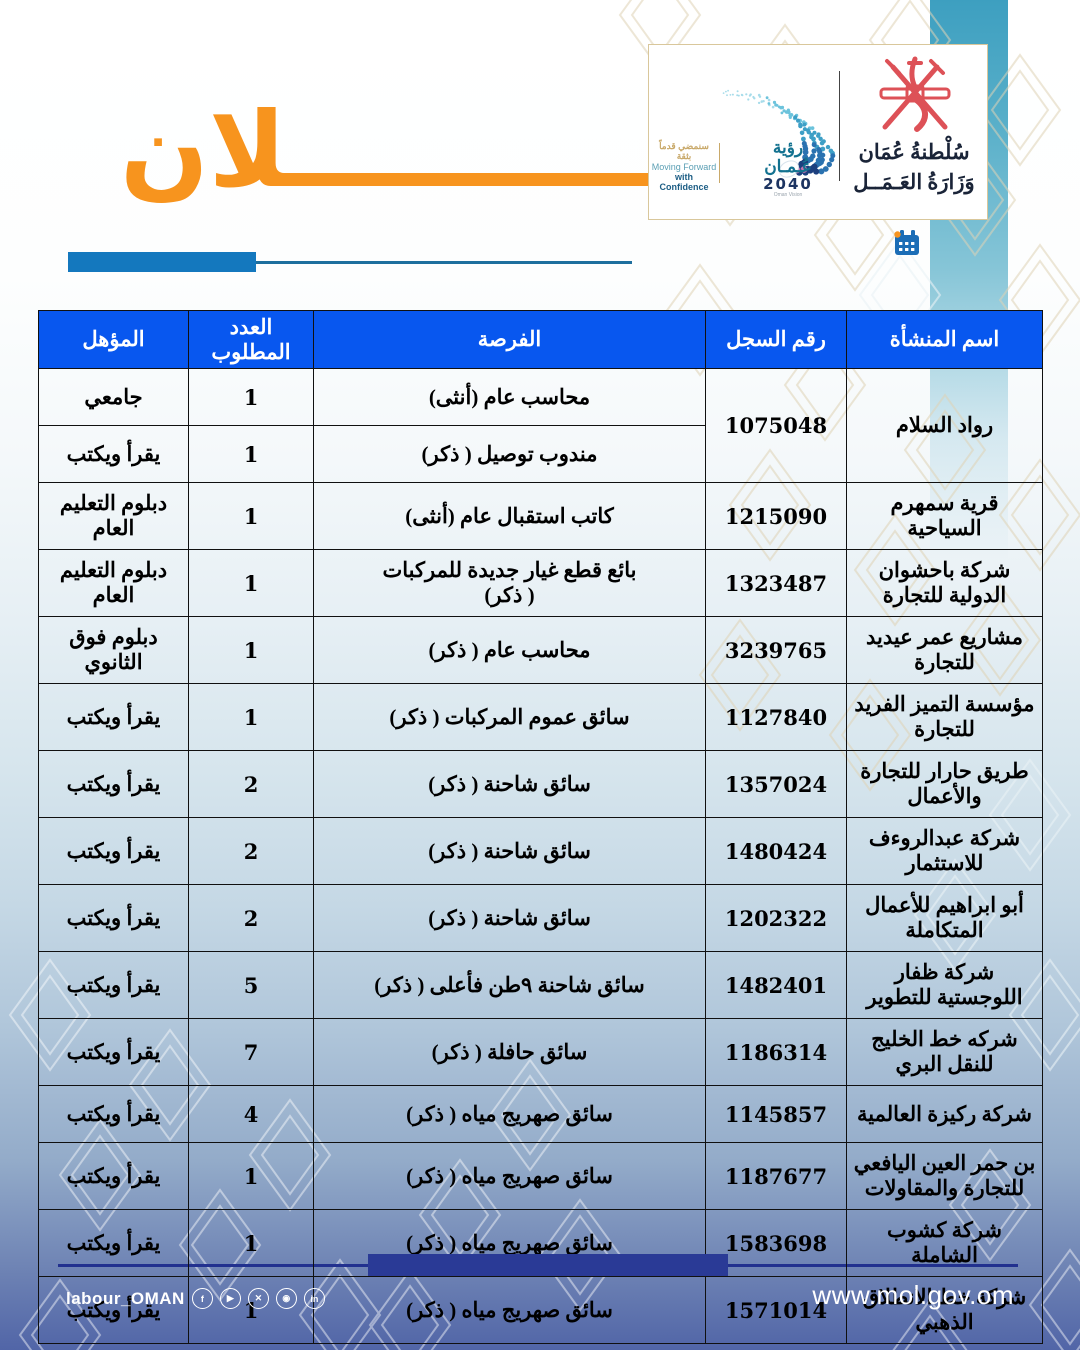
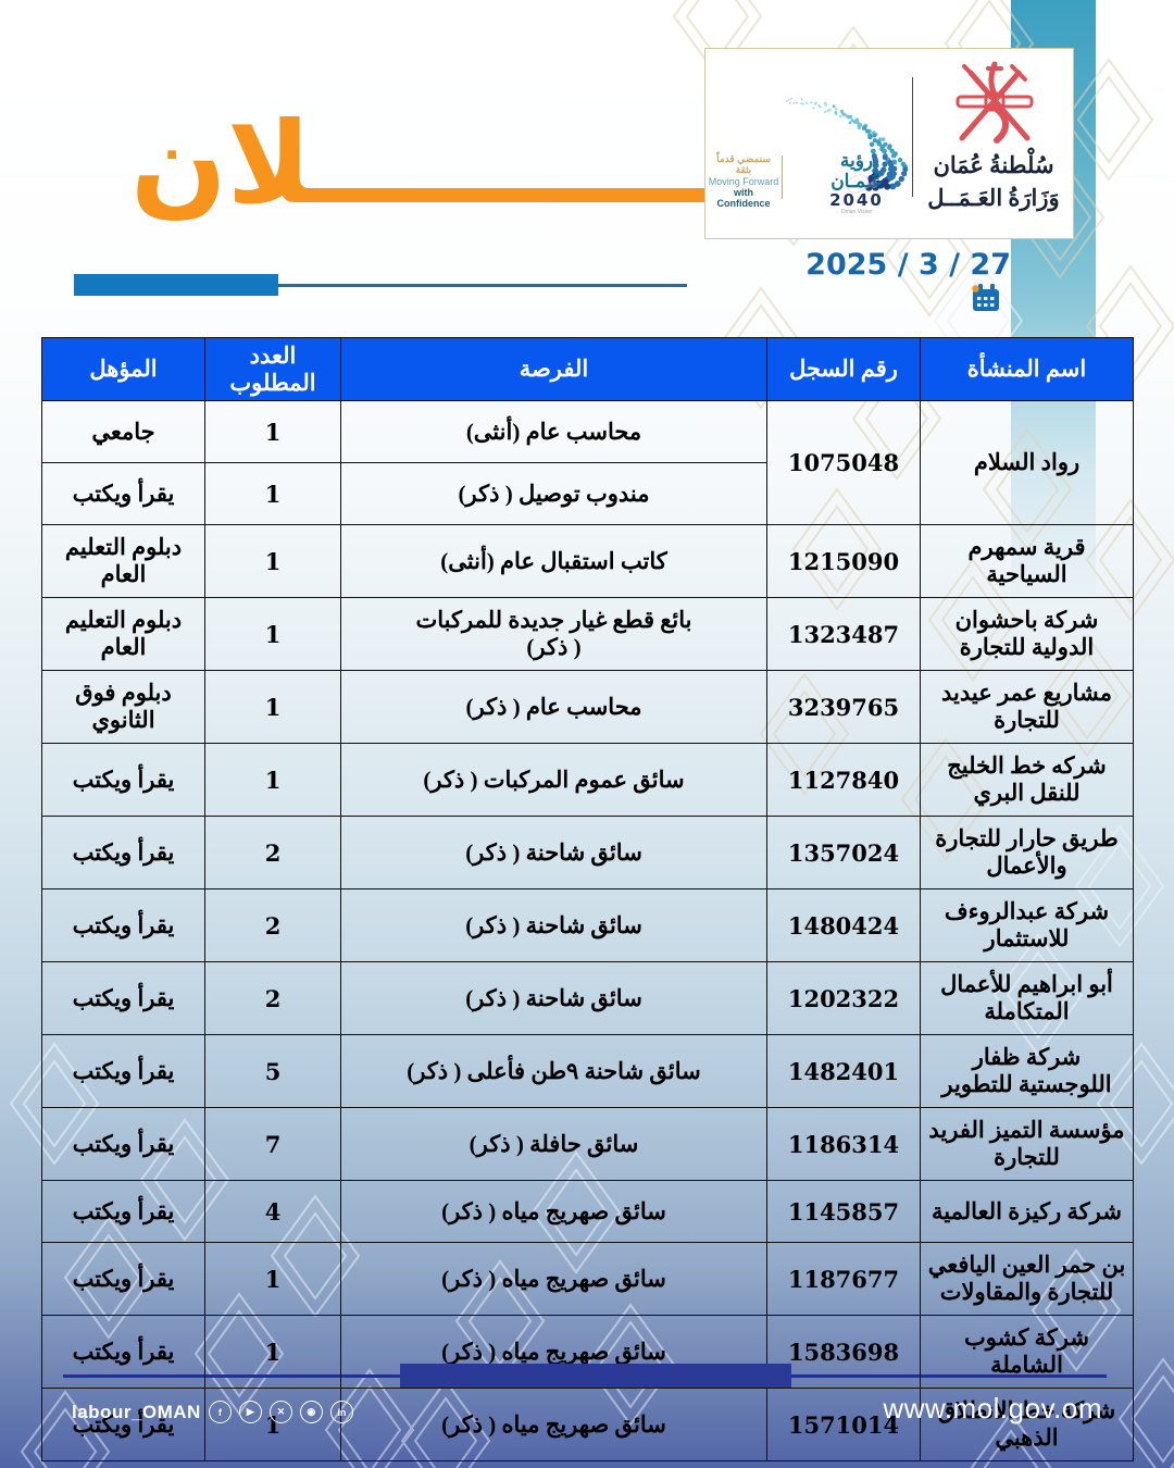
  ــــــــــلان
  سنمضي قدماً بثقة
  Moving Forward
  with Confidence
  رؤية عُـمـان
  2040
  سُلْطنةُ عُمَان
  وَزَارَةُ العَـمَــل
+ 2025 / 3 / 27
  اسم المنشأة	رقم السجل	الفرصة	العدد المطلوب	المؤهل
  رواد السلام	1075048	محاسب عام (أنثى)	1	جامعي
  مندوب توصيل ( ذكر)	1	يقرأ ويكتب
  قرية سمهرم السياحية	1215090	كاتب استقبال عام (أنثى)	1	دبلوم التعليم العام
  شركة باحشوان الدولية للتجارة	1323487	بائع قطع غيار جديدة للمركبات ( ذكر)	1	دبلوم التعليم العام
  مشاريع عمر عيديد للتجارة	3239765	محاسب عام ( ذكر)	1	دبلوم فوق الثانوي
- مؤسسة التميز الفريد للتجارة	1127840	سائق عموم المركبات ( ذكر)	1	يقرأ ويكتب
+ شركه خط الخليج للنقل البري	1127840	سائق عموم المركبات ( ذكر)	1	يقرأ ويكتب
  طريق حارار للتجارة والأعمال	1357024	سائق شاحنة ( ذكر)	2	يقرأ ويكتب
  شركة عبدالروءف للاستثمار	1480424	سائق شاحنة ( ذكر)	2	يقرأ ويكتب
  أبو ابراهيم للأعمال المتكاملة	1202322	سائق شاحنة ( ذكر)	2	يقرأ ويكتب
  شركة ظفار اللوجستية للتطوير	1482401	سائق شاحنة ٩طن فأعلى ( ذكر)	5	يقرأ ويكتب
- شركه خط الخليج للنقل البري	1186314	سائق حافلة ( ذكر)	7	يقرأ ويكتب
+ مؤسسة التميز الفريد للتجارة	1186314	سائق حافلة ( ذكر)	7	يقرأ ويكتب
  شركة ركيزة العالمية	1145857	سائق صهريج مياه ( ذكر)	4	يقرأ ويكتب
  بن حمر العين اليافعي للتجارة والمقاولات	1187677	سائق صهريج مياه ( ذكر)	1	يقرأ ويكتب
  شركة كشوب الشاملة	1583698	سائق صهريج مياه ( ذكر)	1	يقرأ ويكتب
  شركة خط الانطلاق الذهبي	1571014	سائق صهريج مياه ( ذكر)	1	يقرأ ويكتب
  labour_OMAN
  f
  ▶
  ✕
  ◉
  in
  www.mol.gov.om
